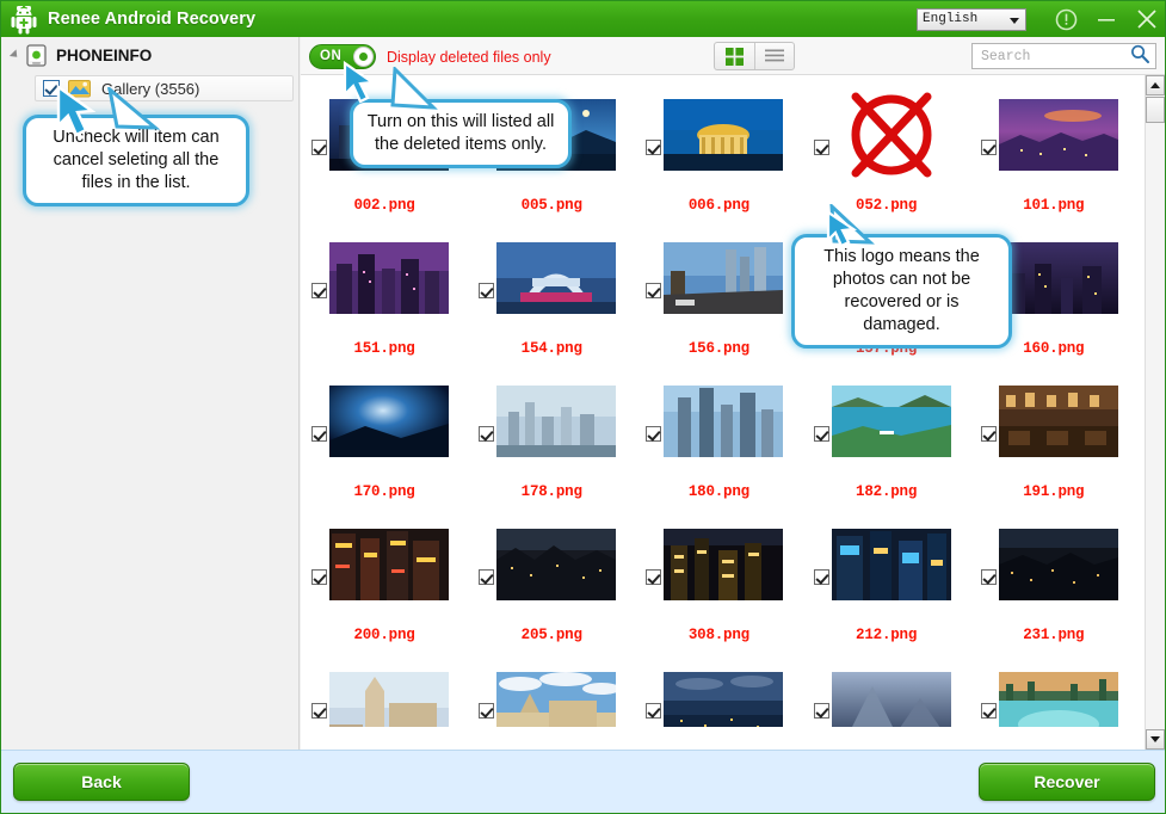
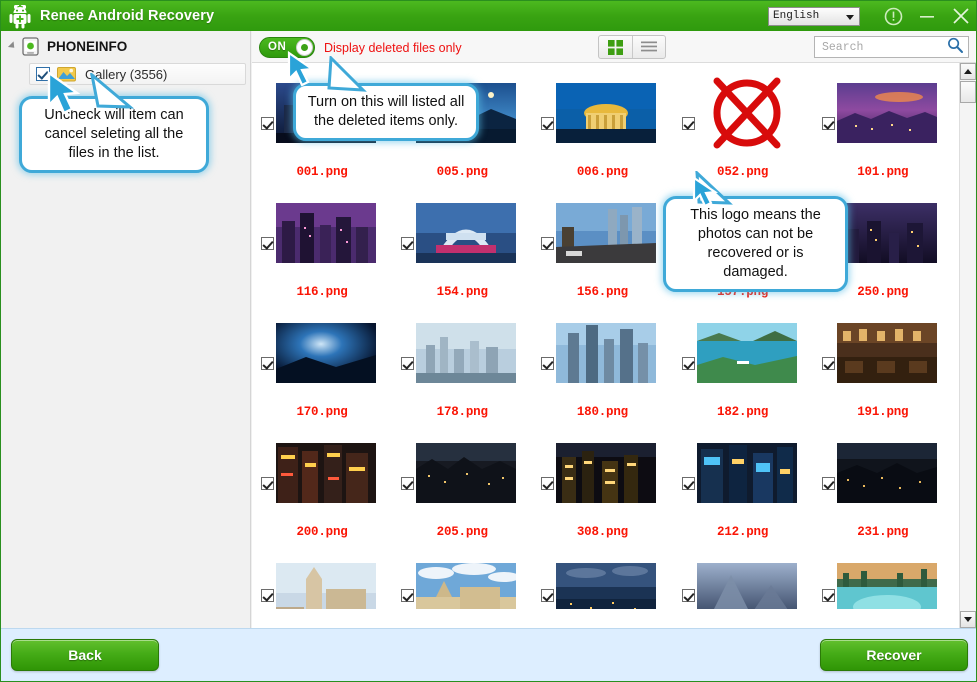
  Renee Android Recovery
  English
  PHONEINFO
  Gallery (3556)
  ON
  Display deleted files only
  Search
- 002.png
+ 001.png
  005.png
  006.png
  052.png
  101.png
- 151.png
+ 116.png
  154.png
  156.png
  157.png
- 160.png
+ 250.png
  170.png
  178.png
  180.png
  182.png
  191.png
  200.png
  205.png
  308.png
  212.png
  231.png
  Back
  Recover
  Uncheck will item can cancel seleting all the files in the list.
  Turn on this will listed all the deleted items only.
  This logo means the photos can not be recovered or is damaged.
